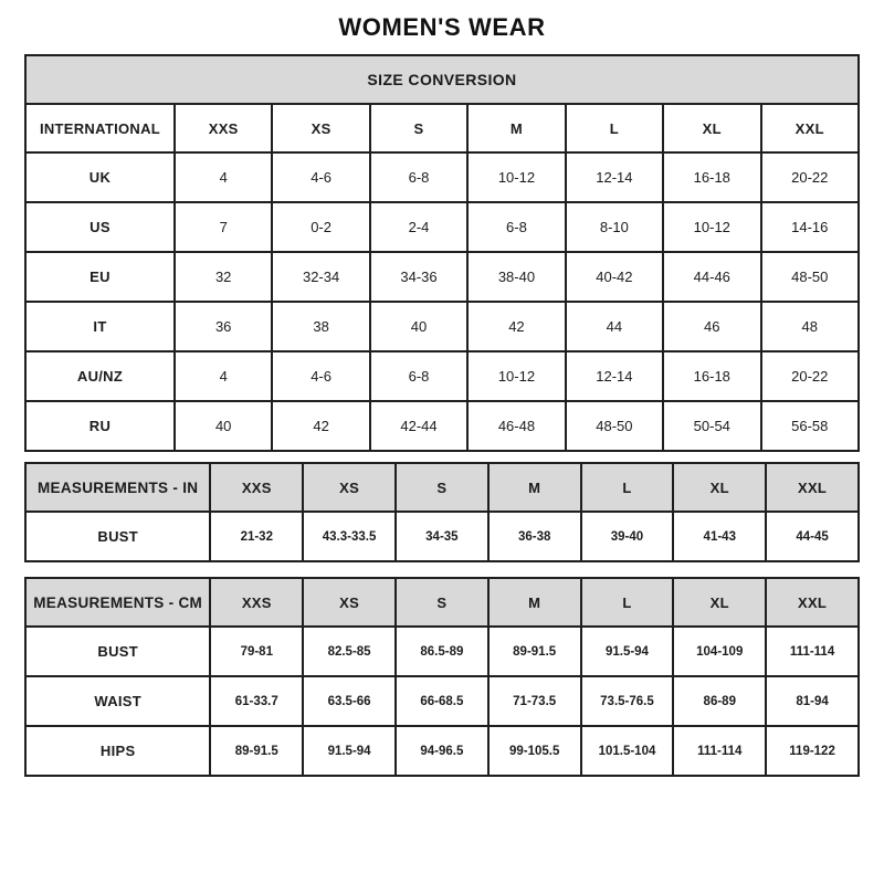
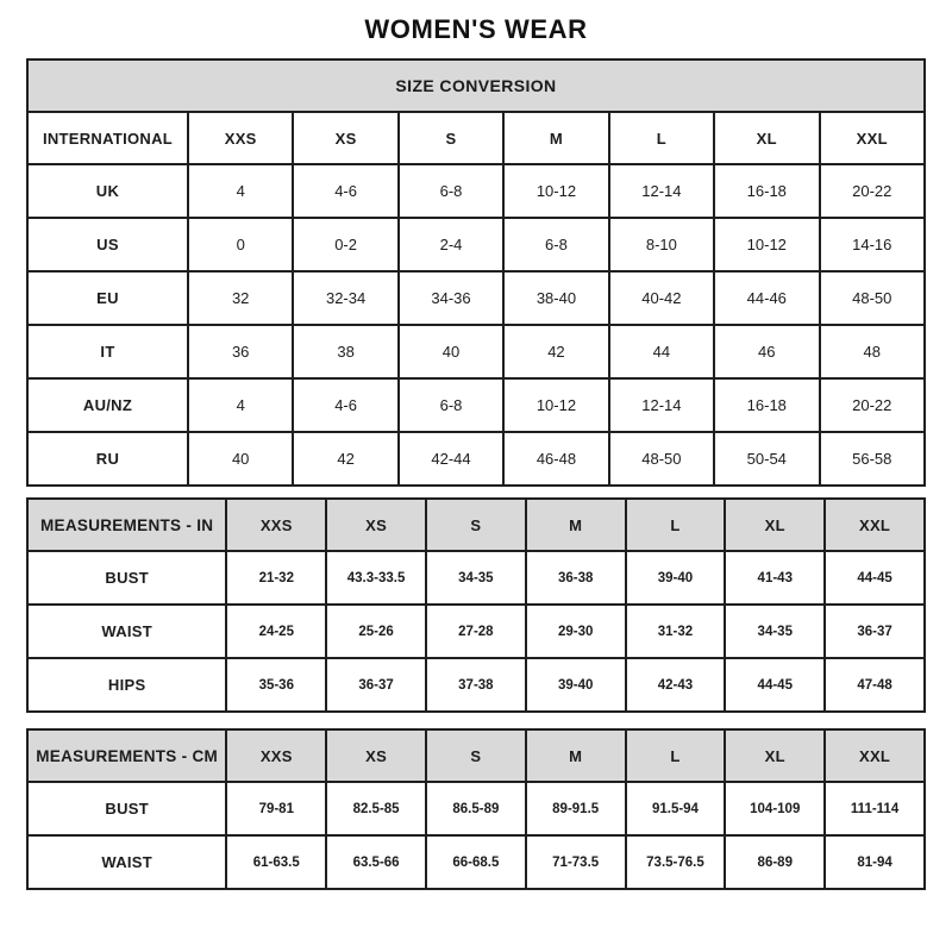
  WOMEN'S WEAR
  SIZE CONVERSION
  INTERNATIONAL	XXS	XS	S	M	L	XL	XXL
  UK	4	4-6	6-8	10-12	12-14	16-18	20-22
- US	7	0-2	2-4	6-8	8-10	10-12	14-16
+ US	0	0-2	2-4	6-8	8-10	10-12	14-16
  EU	32	32-34	34-36	38-40	40-42	44-46	48-50
  IT	36	38	40	42	44	46	48
  AU/NZ	4	4-6	6-8	10-12	12-14	16-18	20-22
  RU	40	42	42-44	46-48	48-50	50-54	56-58
  MEASUREMENTS - IN	XXS	XS	S	M	L	XL	XXL
  BUST	21-32	43.3-33.5	34-35	36-38	39-40	41-43	44-45
+ WAIST	24-25	25-26	27-28	29-30	31-32	34-35	36-37
+ HIPS	35-36	36-37	37-38	39-40	42-43	44-45	47-48
  MEASUREMENTS - CM	XXS	XS	S	M	L	XL	XXL
  BUST	79-81	82.5-85	86.5-89	89-91.5	91.5-94	104-109	111-114
- WAIST	61-33.7	63.5-66	66-68.5	71-73.5	73.5-76.5	86-89	81-94
+ WAIST	61-63.5	63.5-66	66-68.5	71-73.5	73.5-76.5	86-89	81-94
- HIPS	89-91.5	91.5-94	94-96.5	99-105.5	101.5-104	111-114	119-122
